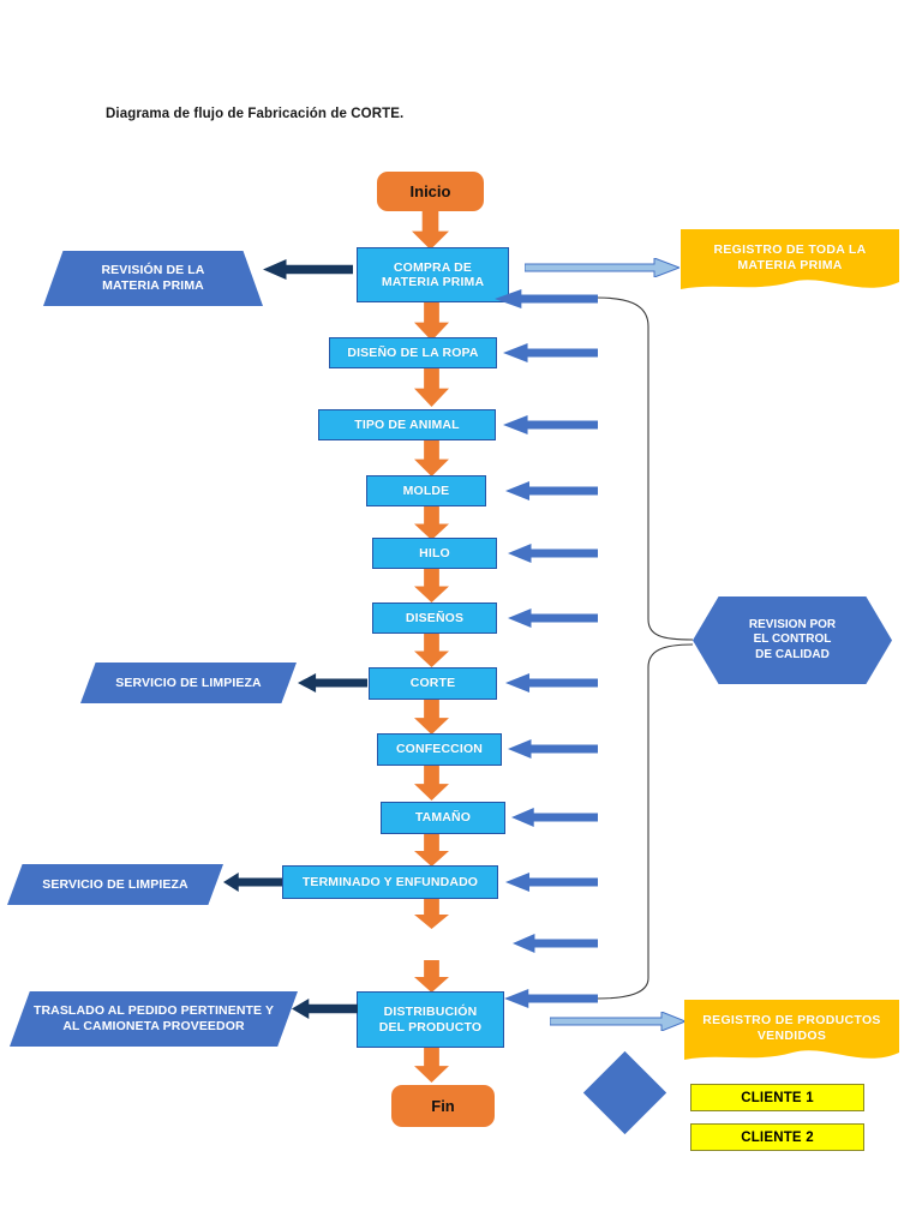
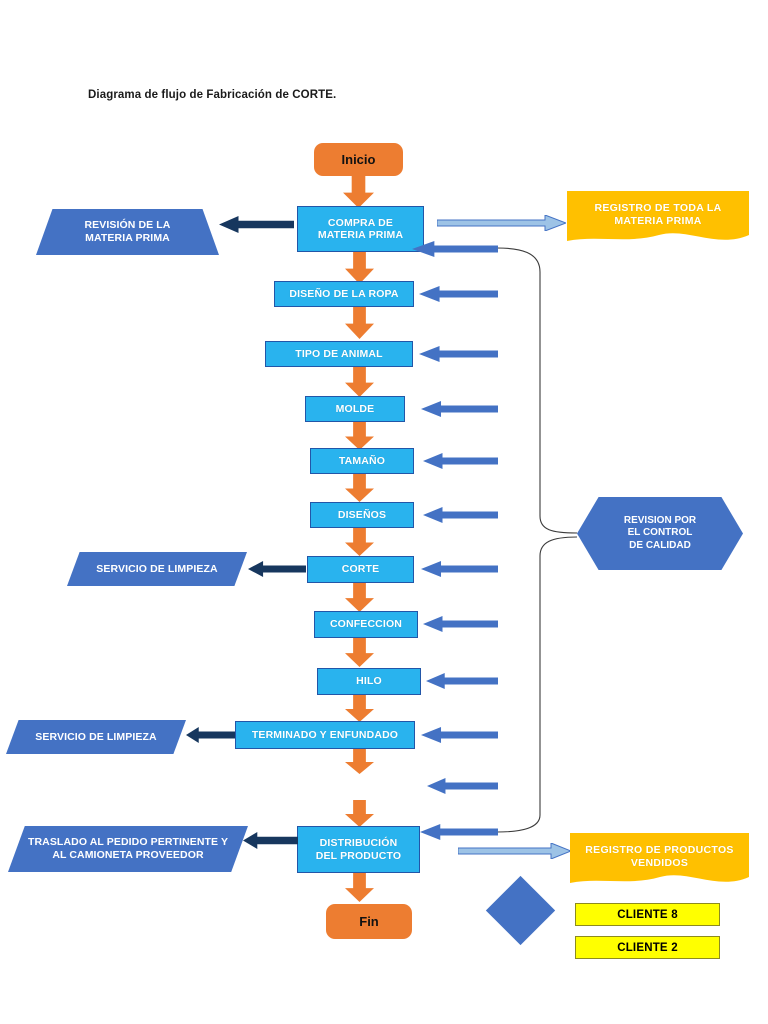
  Diagrama de flujo de Fabricación de CORTE.
  Inicio
  COMPRA DE
  MATERIA PRIMA
  REVISIÓN DE LA
  MATERIA PRIMA
  REGISTRO DE TODA LA
  MATERIA PRIMA
  DISEÑO DE LA ROPA
  TIPO DE ANIMAL
  MOLDE
- HILO
+ TAMAÑO
  DISEÑOS
  REVISION POR
  EL CONTROL
  DE CALIDAD
  CORTE
  SERVICIO DE LIMPIEZA
  CONFECCION
- TAMAÑO
+ HILO
  TERMINADO Y ENFUNDADO
  SERVICIO DE LIMPIEZA
  DISTRIBUCIÓN
  DEL PRODUCTO
  TRASLADO AL PEDIDO PERTINENTE Y
  AL CAMIONETA PROVEEDOR
  REGISTRO DE PRODUCTOS
  VENDIDOS
  Fin
- CLIENTE 1
+ CLIENTE 8
  CLIENTE 2
